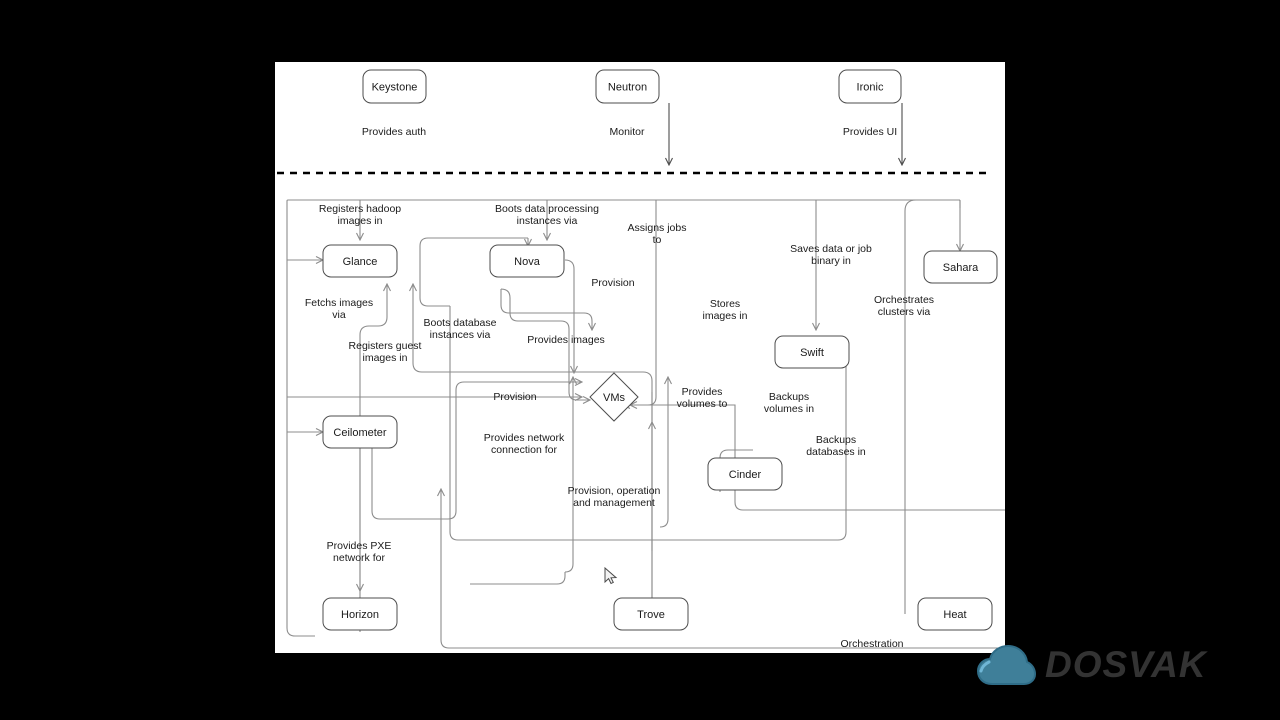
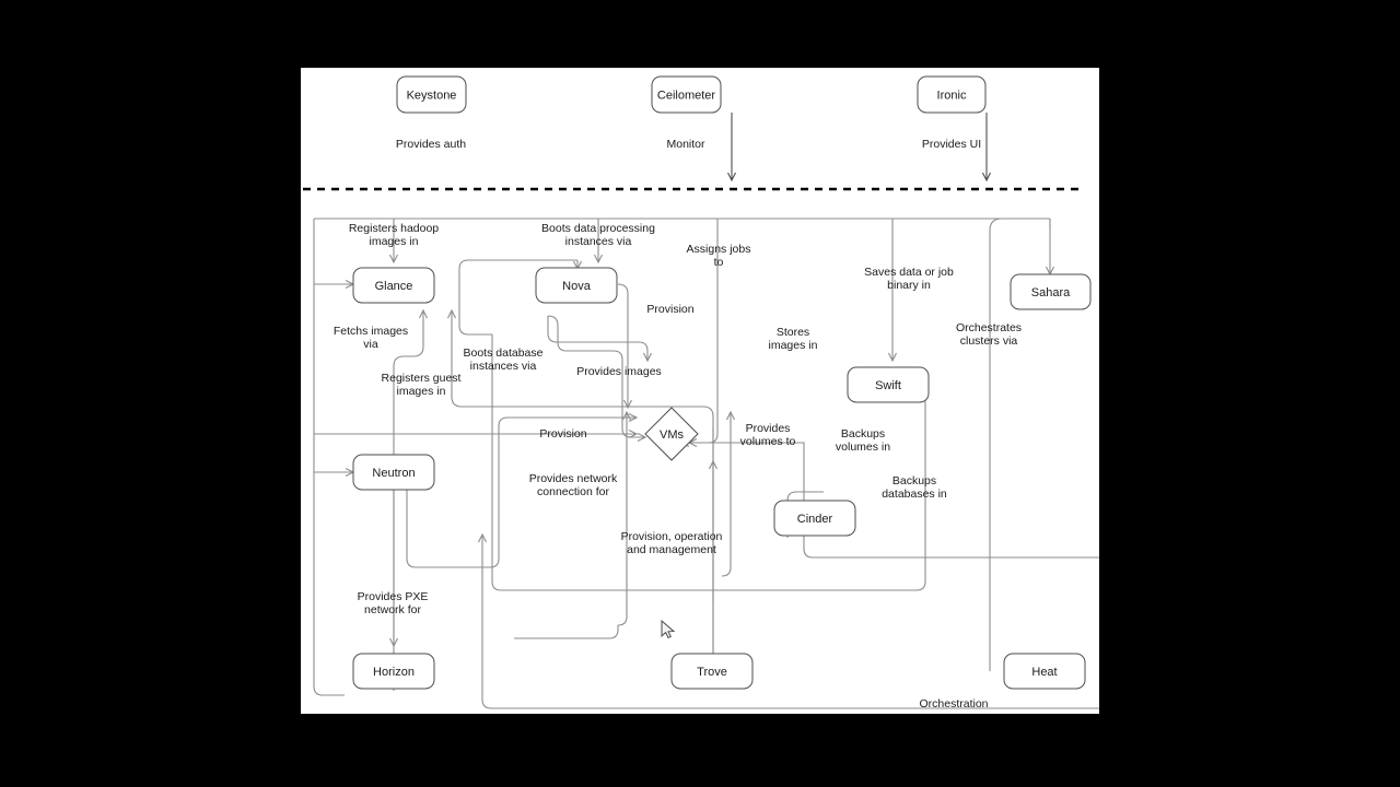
  Keystone
- Neutron
+ Ceilometer
  Ironic
  Glance
  Nova
  Sahara
  Swift
  VMs
- Ceilometer
+ Neutron
  Cinder
  Horizon
  Trove
  Heat
  Provides auth
  Monitor
  Provides UI
  Registers hadoop
  images in
  Boots data processing
  instances via
  Assigns jobs
  to
  Saves data or job
  binary in
  Orchestrates
  clusters via
  Fetchs images
  via
  Registers guest
  images in
  Boots database
  instances via
  Stores
  images in
  Provides images
  Provision
  Provision
  Provides network
  connection for
  Provides
  volumes to
  Provision, operation
  and management
  Backups
  volumes in
  Backups
  databases in
  Provides PXE
  network for
  Orchestration
- DOSVAK
